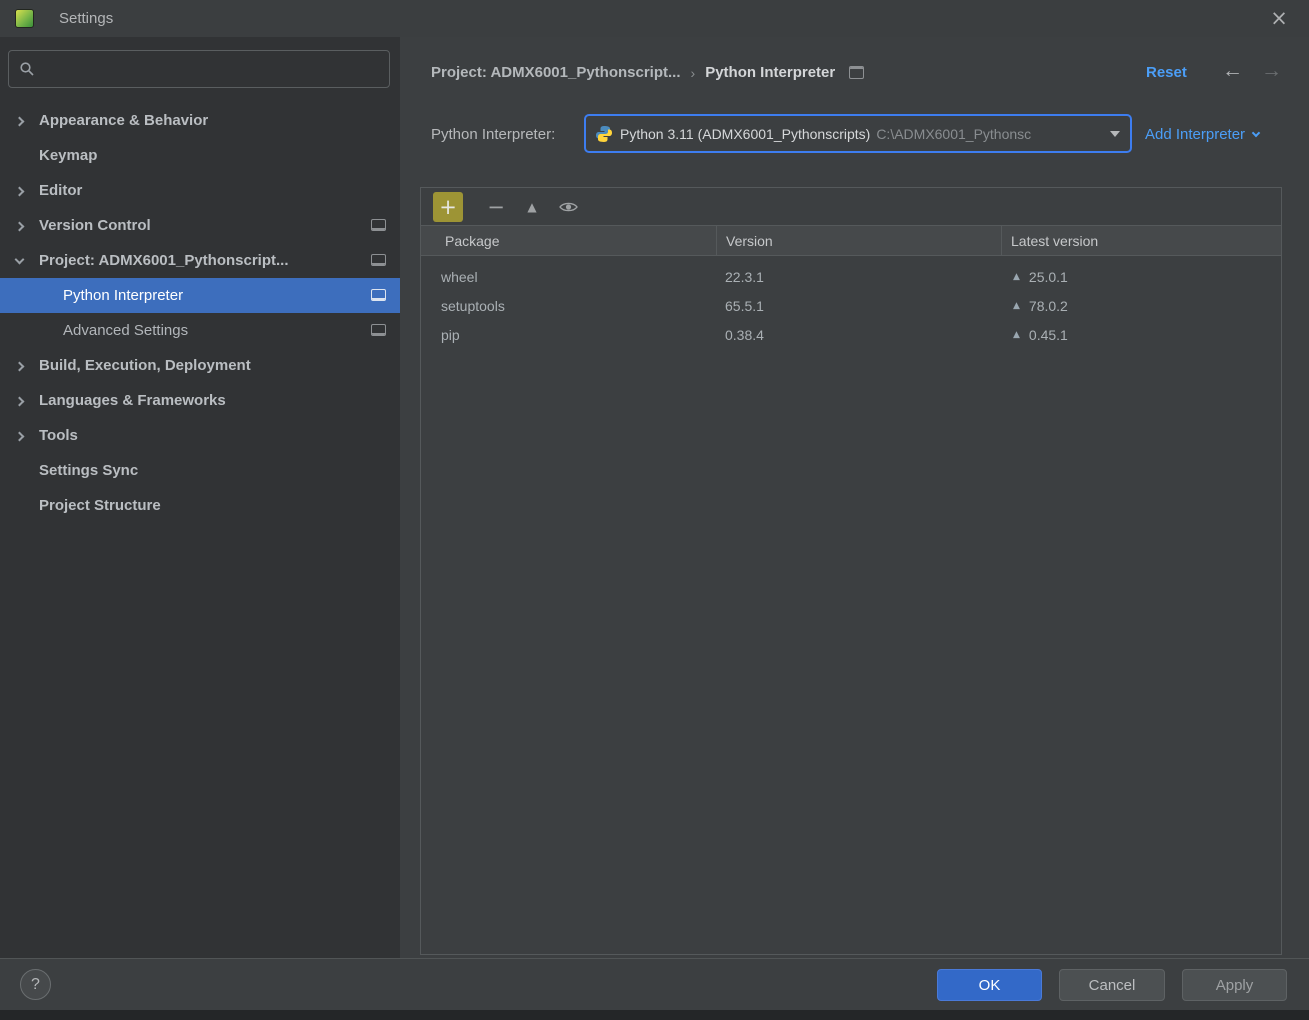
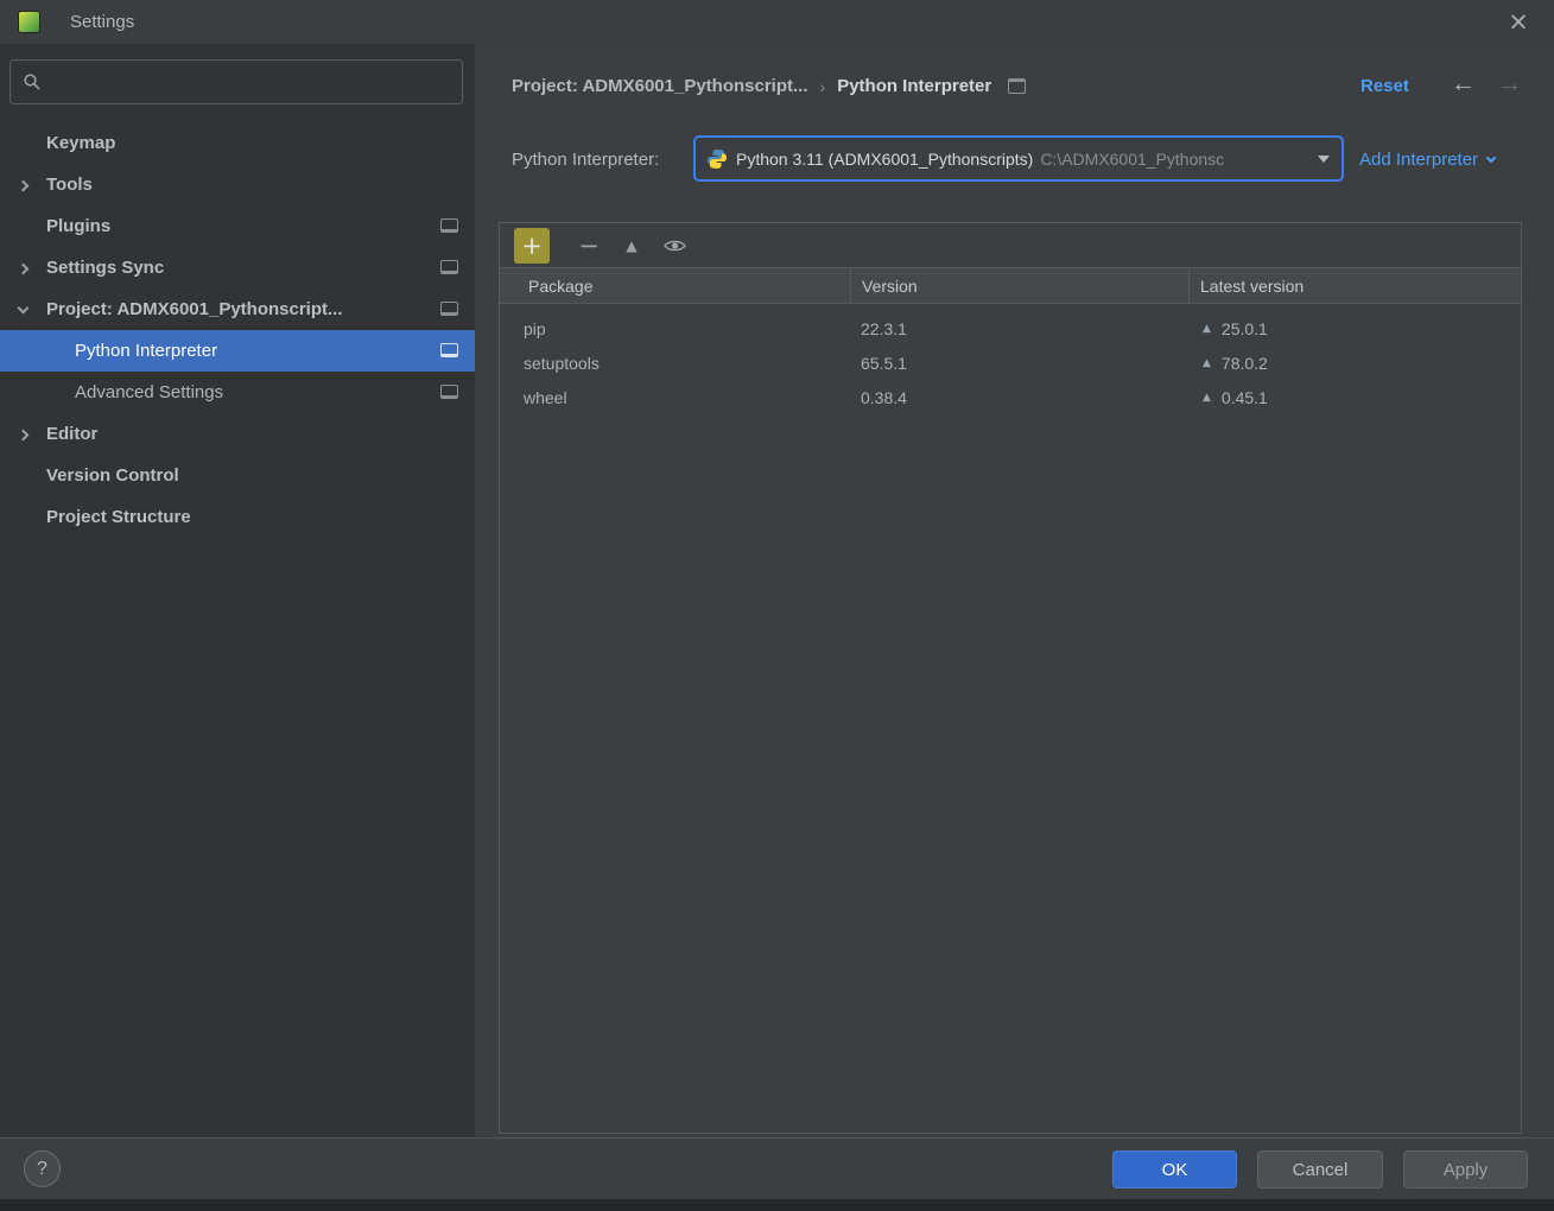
  Settings
  ×
- Appearance & Behavior
  Keymap
- Editor
+ Tools
+ Plugins
- Version Control
+ Settings Sync
  Project: ADMX6001_Pythonscript...
  Python Interpreter
  Advanced Settings
- Build, Execution, Deployment
- Languages & Frameworks
- Tools
+ Editor
- Settings Sync
+ Version Control
  Project Structure
  Project: ADMX6001_Pythonscript...
  ›
  Python Interpreter
  Reset
  ←
  →
  Python Interpreter:
  Python 3.11 (ADMX6001_Pythonscripts)
  C:\ADMX6001_Pythonsc
  Add Interpreter
  +
  −
  ▲
  Package
  Version
  Latest version
- wheel
+ pip
  22.3.1
  ▲
  25.0.1
  setuptools
  65.5.1
  ▲
  78.0.2
- pip
+ wheel
  0.38.4
  ▲
  0.45.1
  ?
  OK
  Cancel
  Apply
